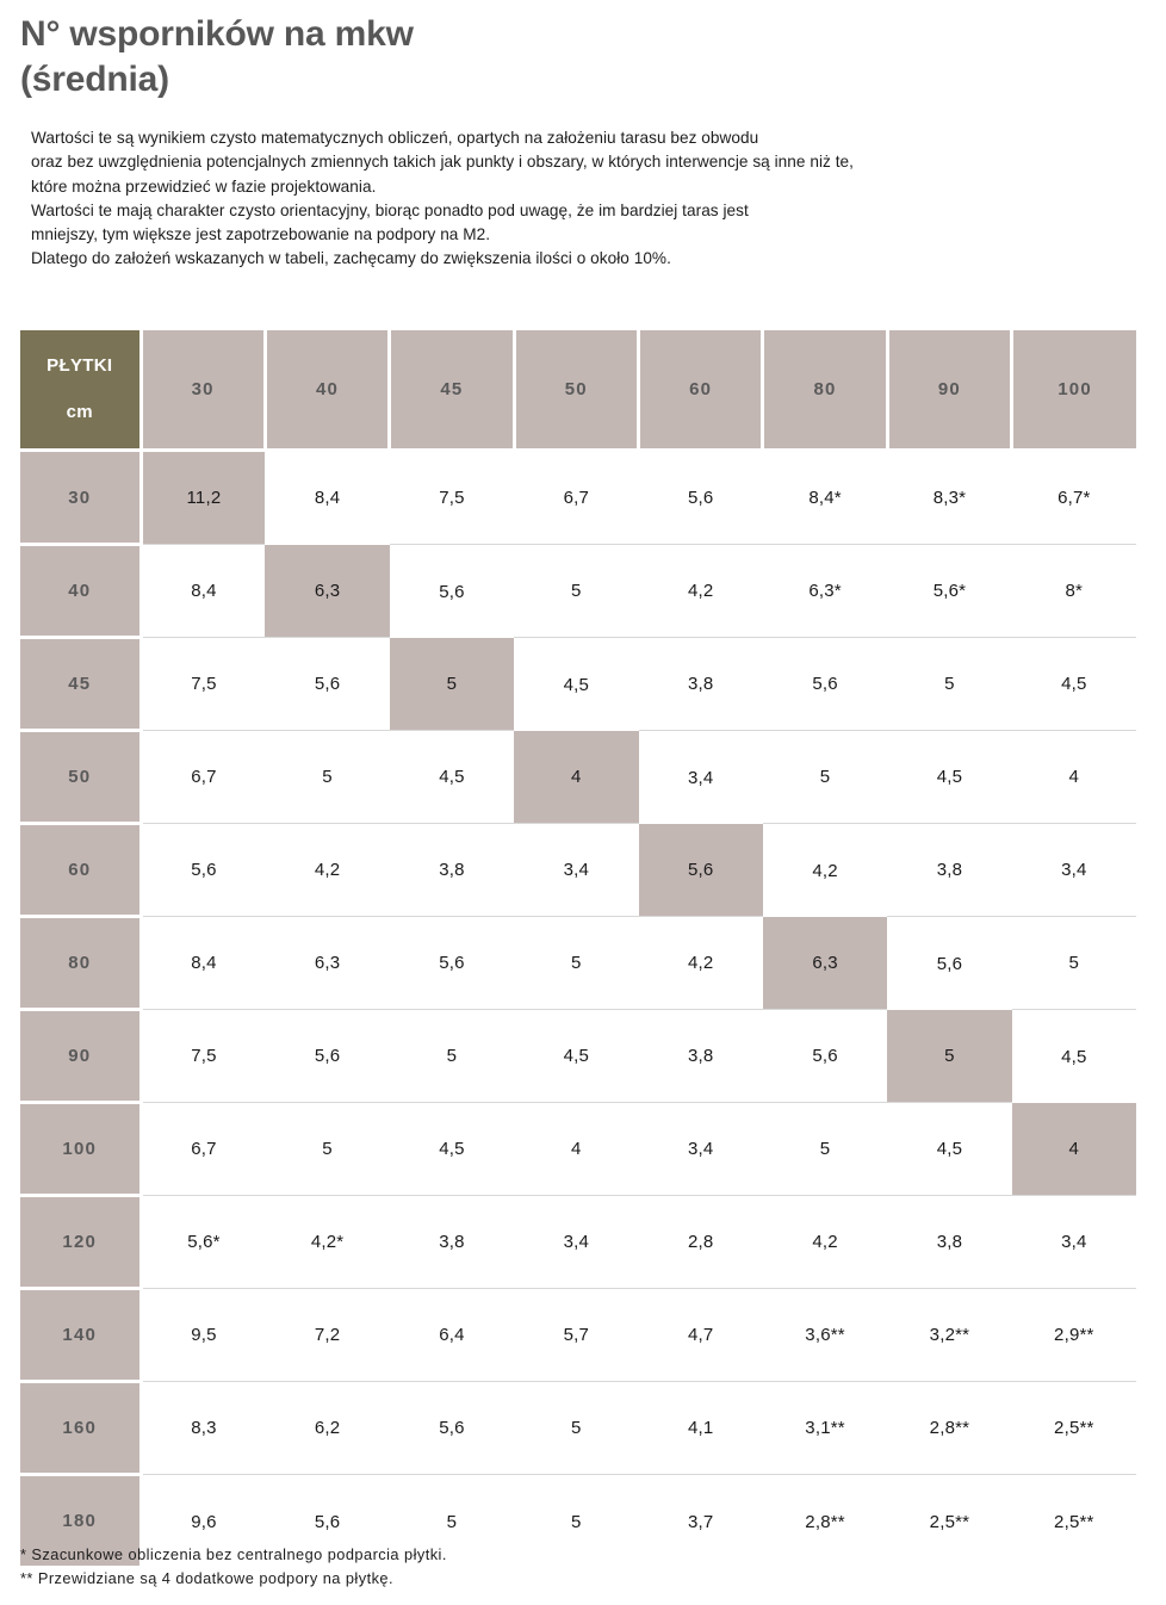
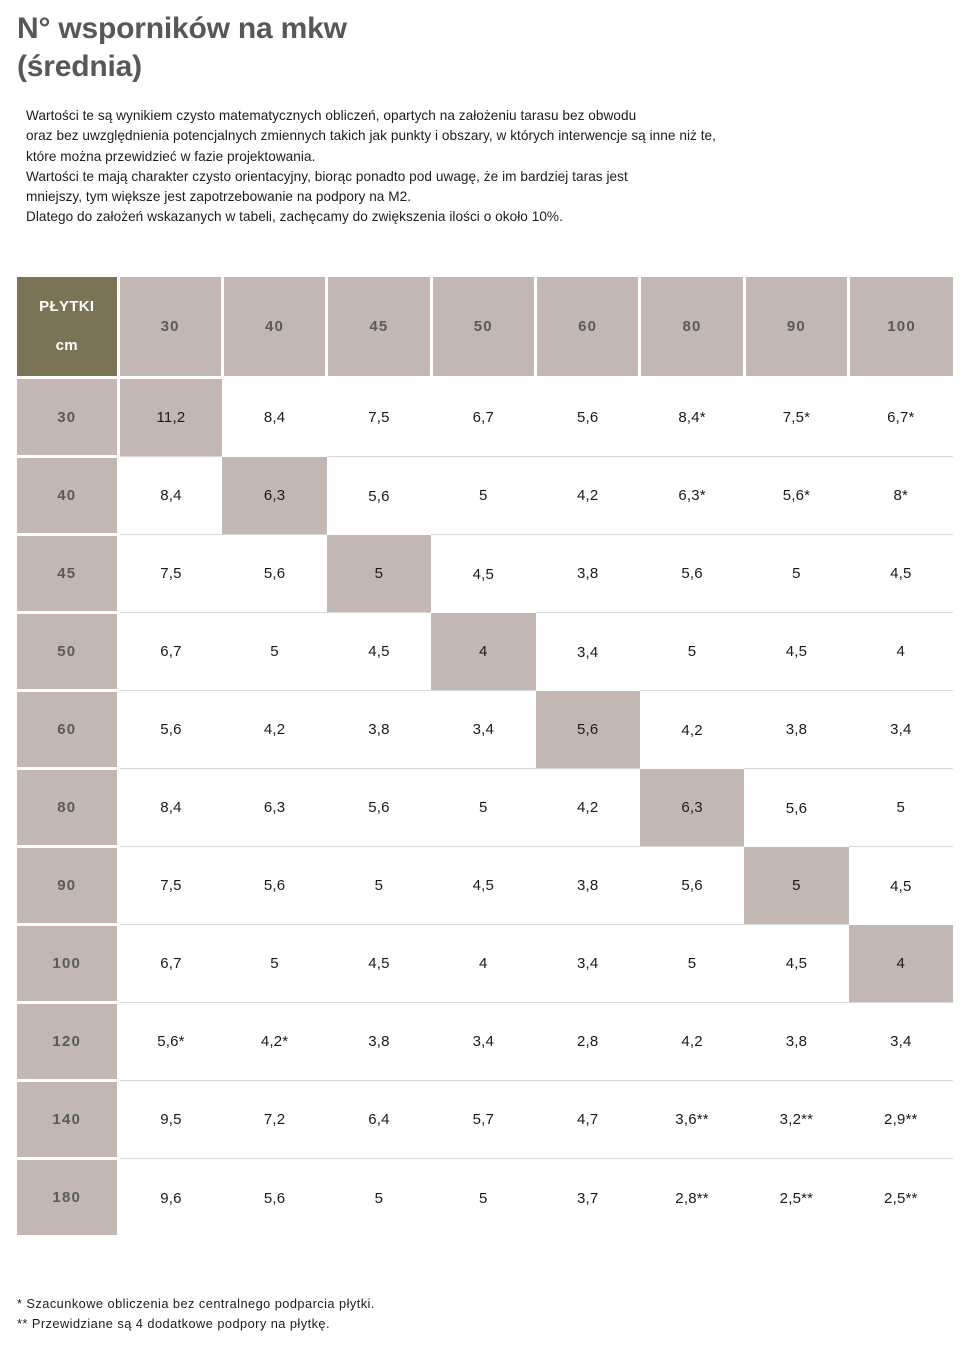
  N° wsporników na mkw
  (średnia)
  Wartości te są wynikiem czysto matematycznych obliczeń, opartych na założeniu tarasu bez obwodu
  oraz bez uwzględnienia potencjalnych zmiennych takich jak punkty i obszary, w których interwencje są inne niż te,
  które można przewidzieć w fazie projektowania.
  Wartości te mają charakter czysto orientacyjny, biorąc ponadto pod uwagę, że im bardziej taras jest
  mniejszy, tym większe jest zapotrzebowanie na podpory na M2.
  Dlatego do założeń wskazanych w tabeli, zachęcamy do zwiększenia ilości o około 10%.
  PŁYTKI cm	30	40	45	50	60	80	90	100
- 30	11,2	8,4	7,5	6,7	5,6	8,4*	8,3*	6,7*
+ 30	11,2	8,4	7,5	6,7	5,6	8,4*	7,5*	6,7*
  40	8,4	6,3	5,6	5	4,2	6,3*	5,6*	8*
  45	7,5	5,6	5	4,5	3,8	5,6	5	4,5
  50	6,7	5	4,5	4	3,4	5	4,5	4
  60	5,6	4,2	3,8	3,4	5,6	4,2	3,8	3,4
  80	8,4	6,3	5,6	5	4,2	6,3	5,6	5
  90	7,5	5,6	5	4,5	3,8	5,6	5	4,5
  100	6,7	5	4,5	4	3,4	5	4,5	4
  120	5,6*	4,2*	3,8	3,4	2,8	4,2	3,8	3,4
  140	9,5	7,2	6,4	5,7	4,7	3,6**	3,2**	2,9**
- 160	8,3	6,2	5,6	5	4,1	3,1**	2,8**	2,5**
  180	9,6	5,6	5	5	3,7	2,8**	2,5**	2,5**
  * Szacunkowe obliczenia bez centralnego podparcia płytki.
  ** Przewidziane są 4 dodatkowe podpory na płytkę.
